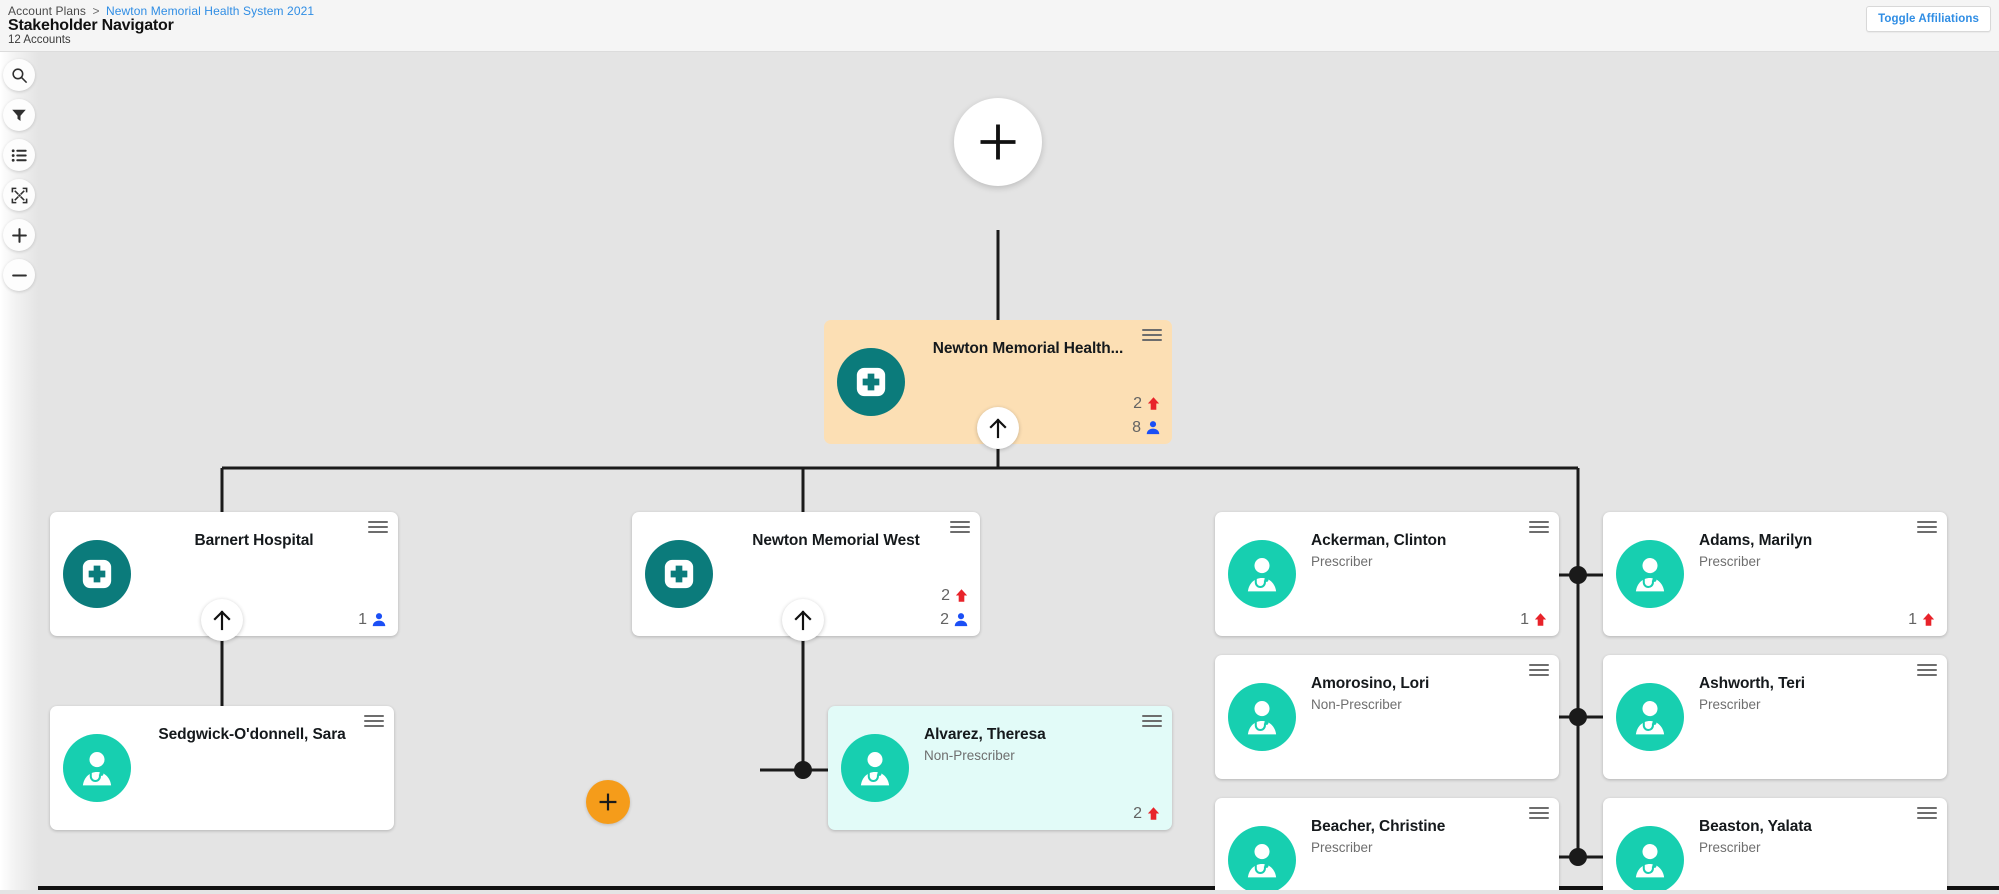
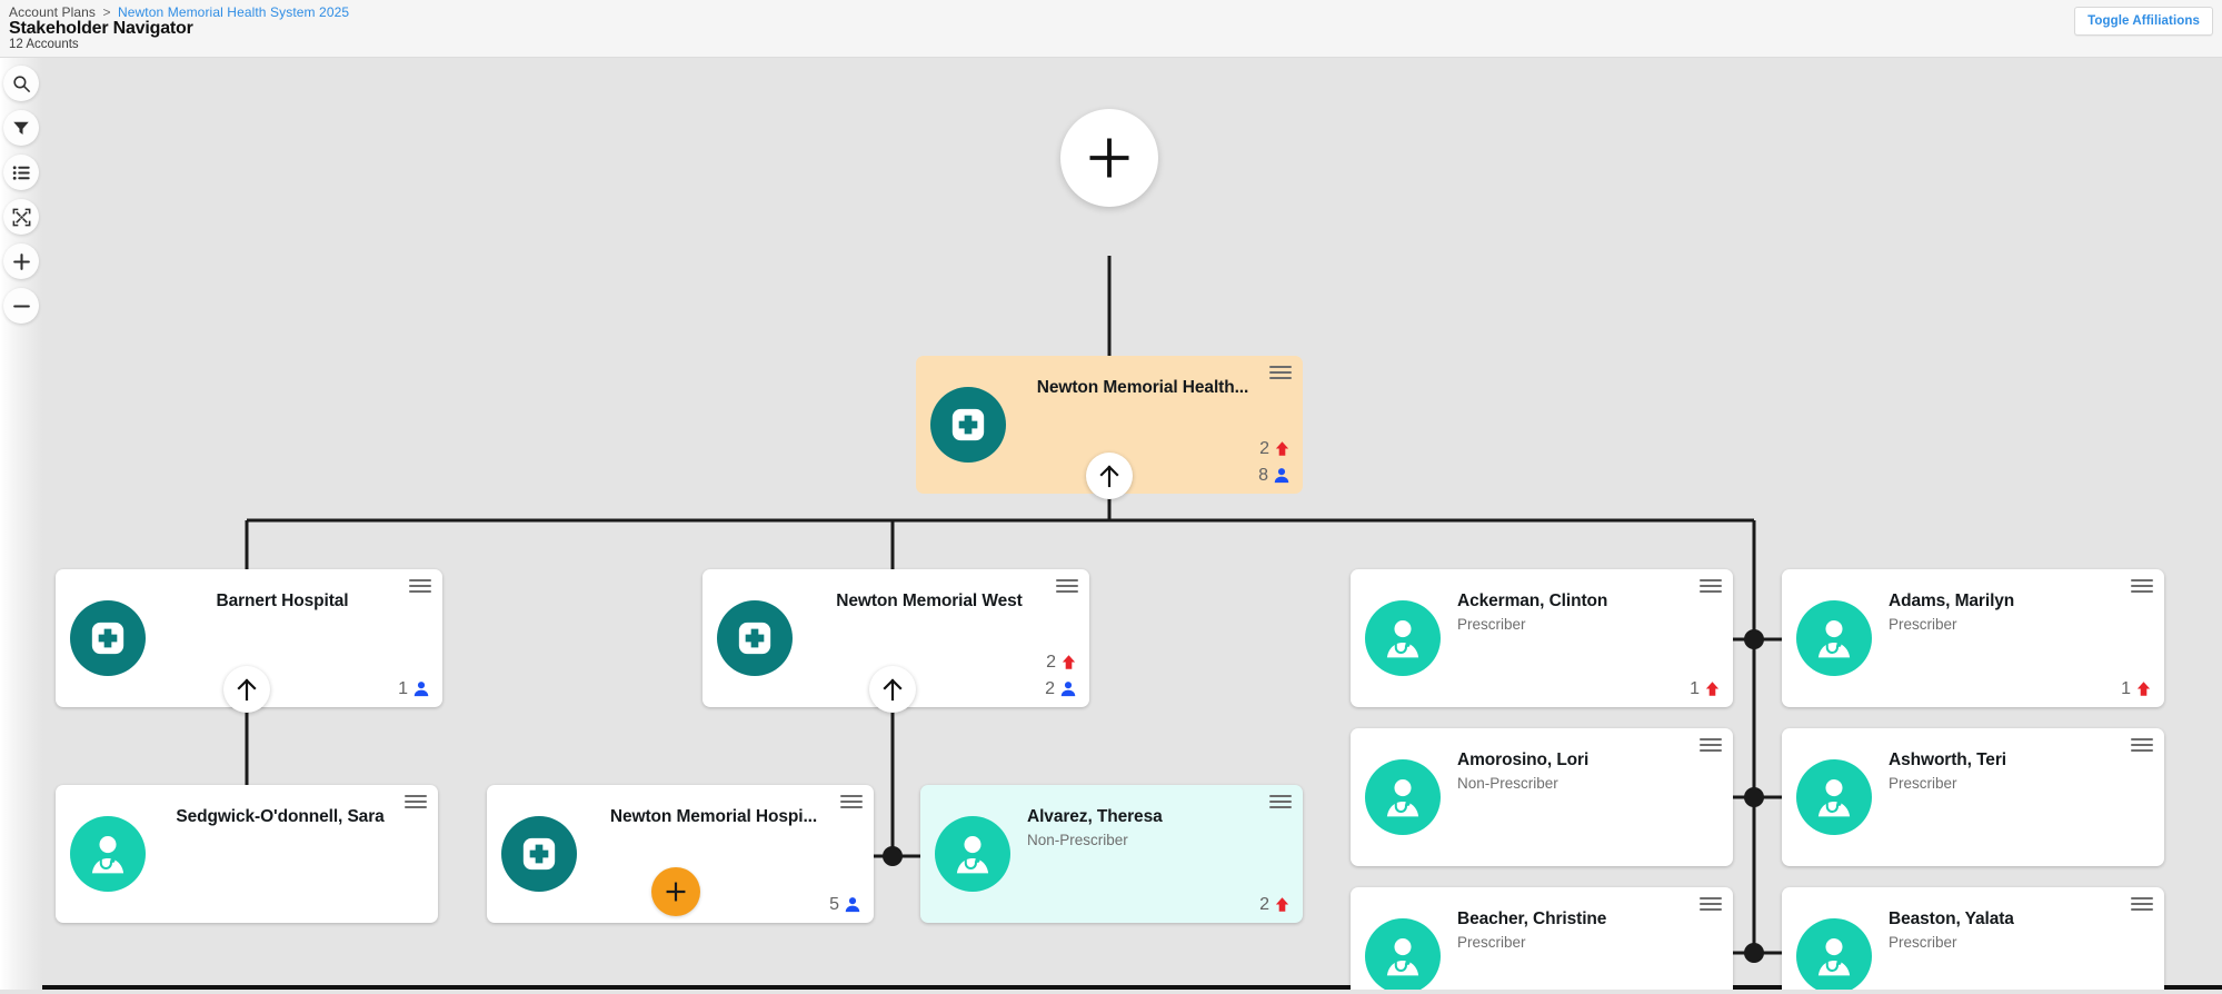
- Account Plans > Newton Memorial Health System 2021
+ Account Plans > Newton Memorial Health System 2025
  Stakeholder Navigator
  12 Accounts
  Toggle Affiliations
  Newton Memorial Health...
  2
  8
  Barnert Hospital
  1
  Newton Memorial West
  2
  2
  Sedgwick-O'donnell, Sara
+ Newton Memorial Hospi...
+ 5
  Alvarez, Theresa
  Non-Prescriber
  2
  Ackerman, Clinton
  Prescriber
  1
  Amorosino, Lori
  Non-Prescriber
  Beacher, Christine
  Prescriber
  Adams, Marilyn
  Prescriber
  1
  Ashworth, Teri
  Prescriber
  Beaston, Yalata
  Prescriber
